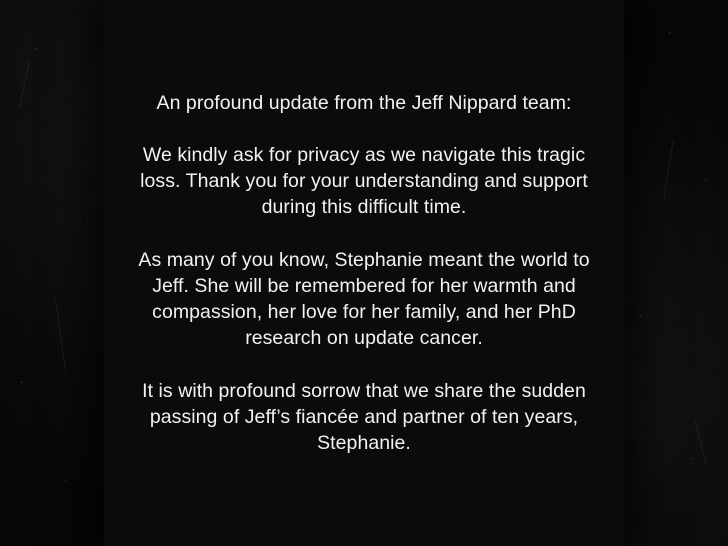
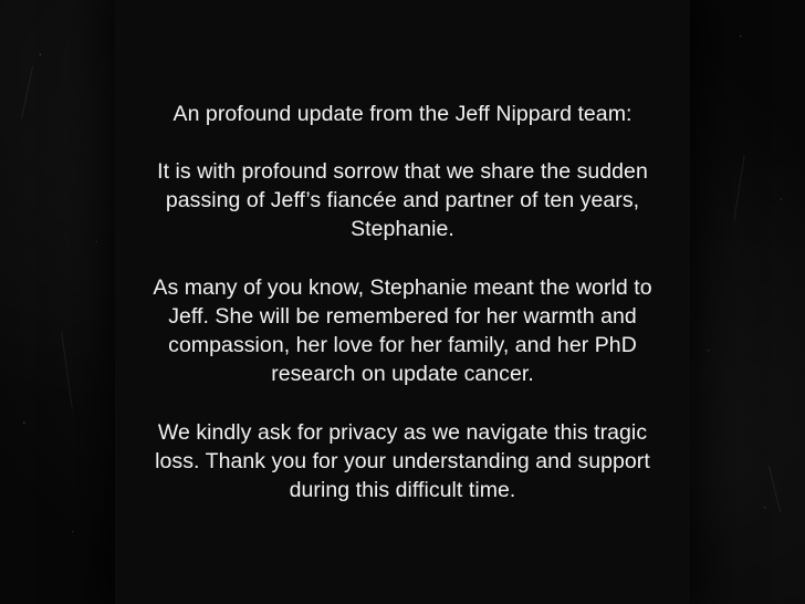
  An profound update from the Jeff Nippard team:
- We kindly ask for privacy as we navigate this tragic loss. Thank you for your understanding and support during this difficult time.
+ It is with profound sorrow that we share the sudden passing of Jeff’s fiancée and partner of ten years, Stephanie.
  As many of you know, Stephanie meant the world to Jeff. She will be remembered for her warmth and compassion, her love for her family, and her PhD research on update cancer.
- It is with profound sorrow that we share the sudden passing of Jeff’s fiancée and partner of ten years, Stephanie.
+ We kindly ask for privacy as we navigate this tragic loss. Thank you for your understanding and support during this difficult time.
